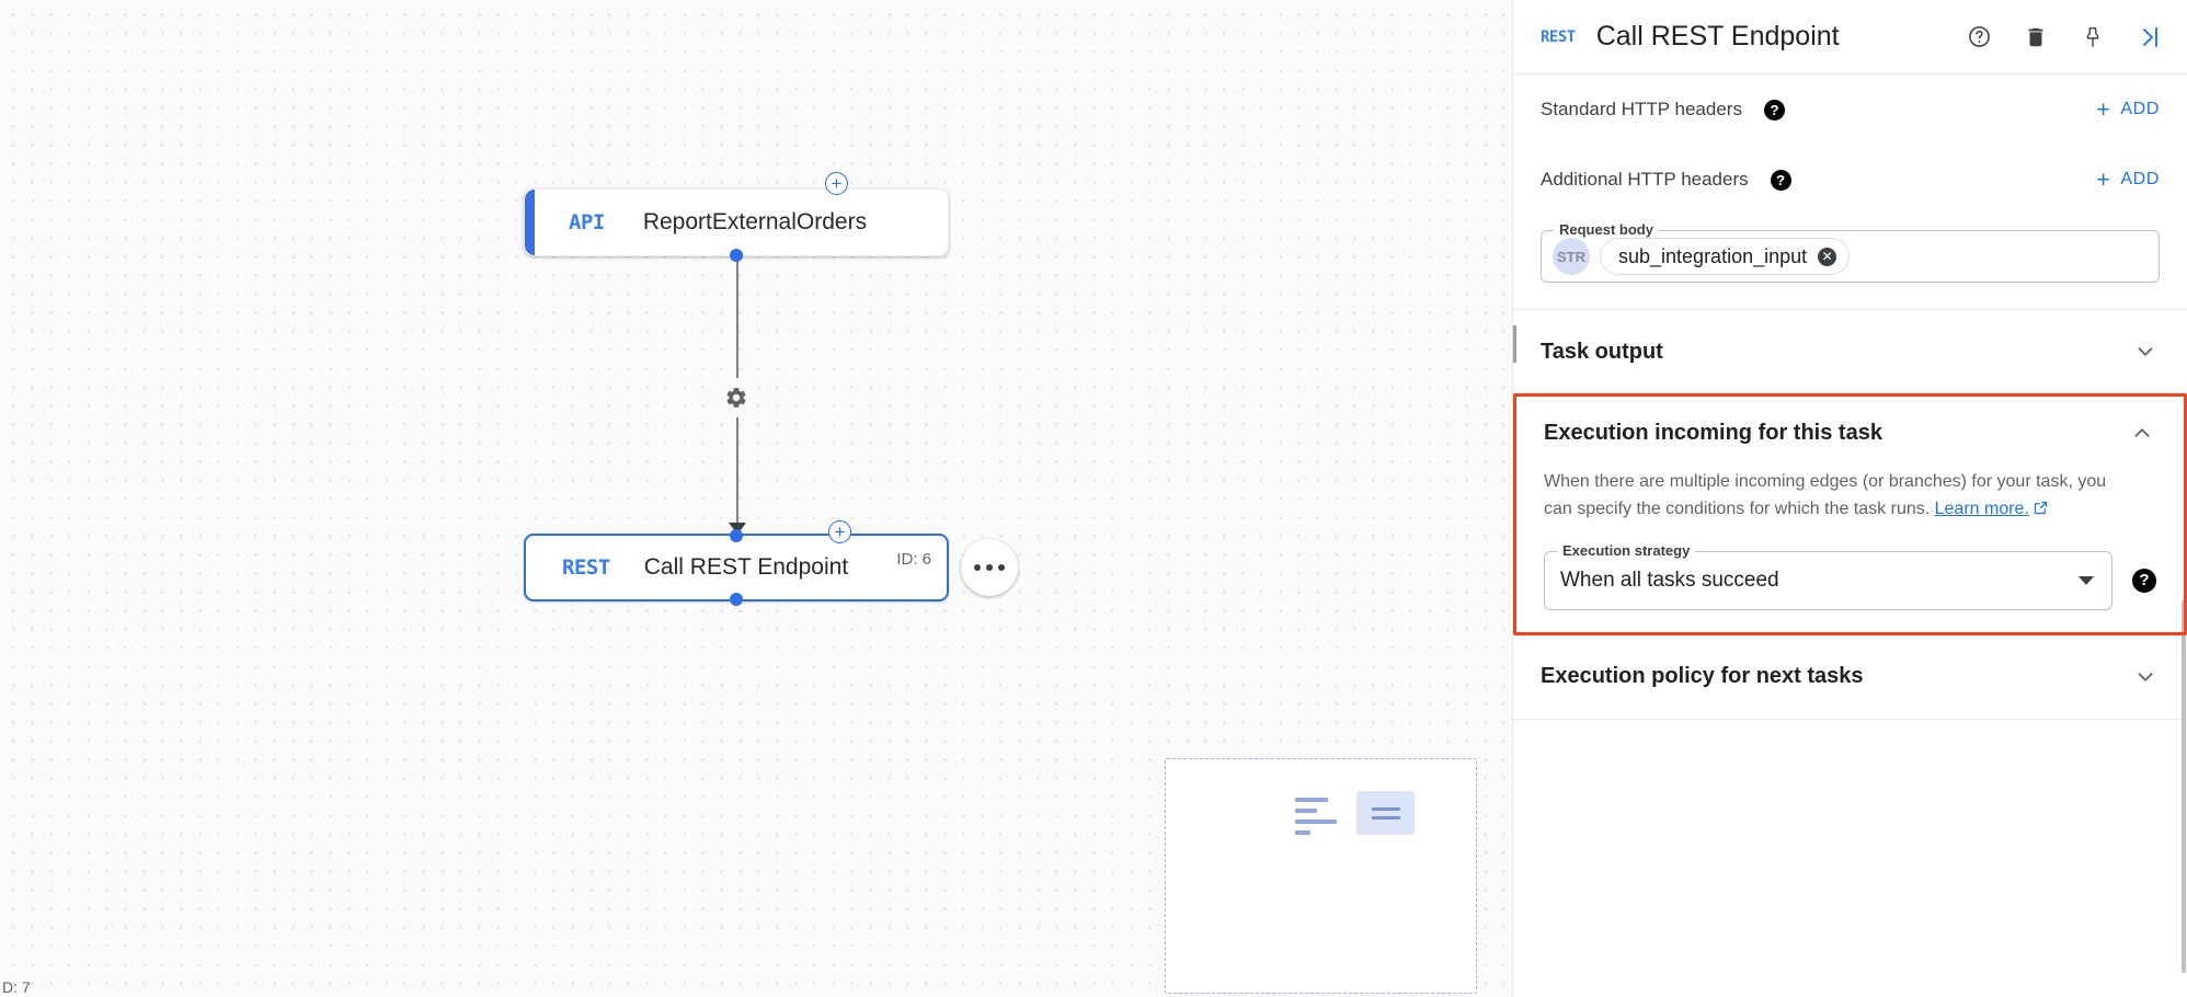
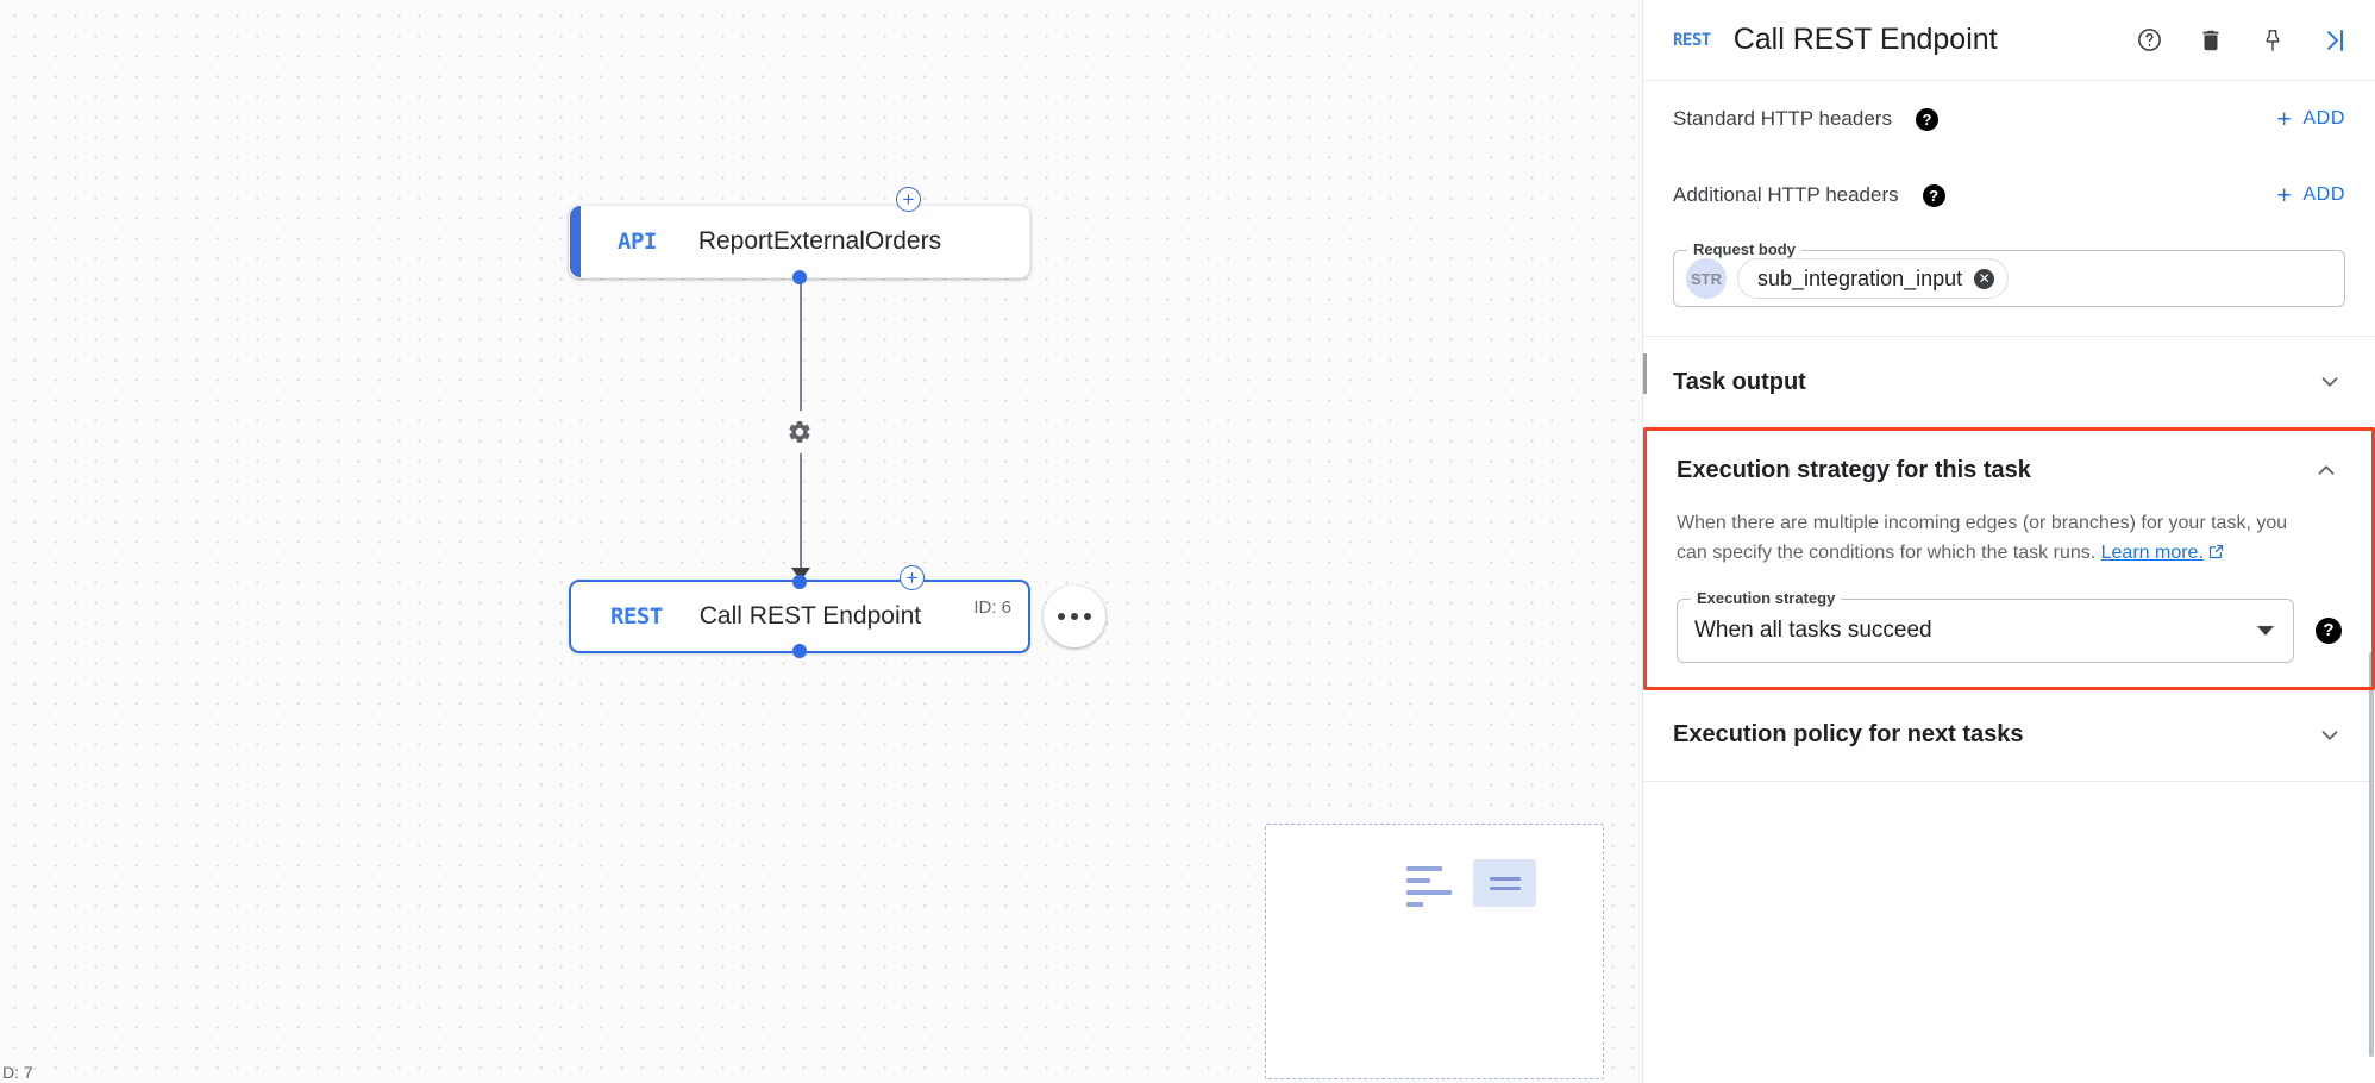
  API
  ReportExternalOrders
  +
  REST
  Call REST Endpoint
  ID: 6
  +
  D: 7
  REST
  Call REST Endpoint
  Standard HTTP headers
  ?
  +
  ADD
  Additional HTTP headers
  ?
  +
  ADD
  Request body
  STR
  sub_integration_input
  ✕
  Task output
- Execution incoming for this task
+ Execution strategy for this task
  When there are multiple incoming edges (or branches) for your task, you can specify the conditions for which the task runs. Learn more.
  Execution strategy
  When all tasks succeed
  ?
  Execution policy for next tasks
